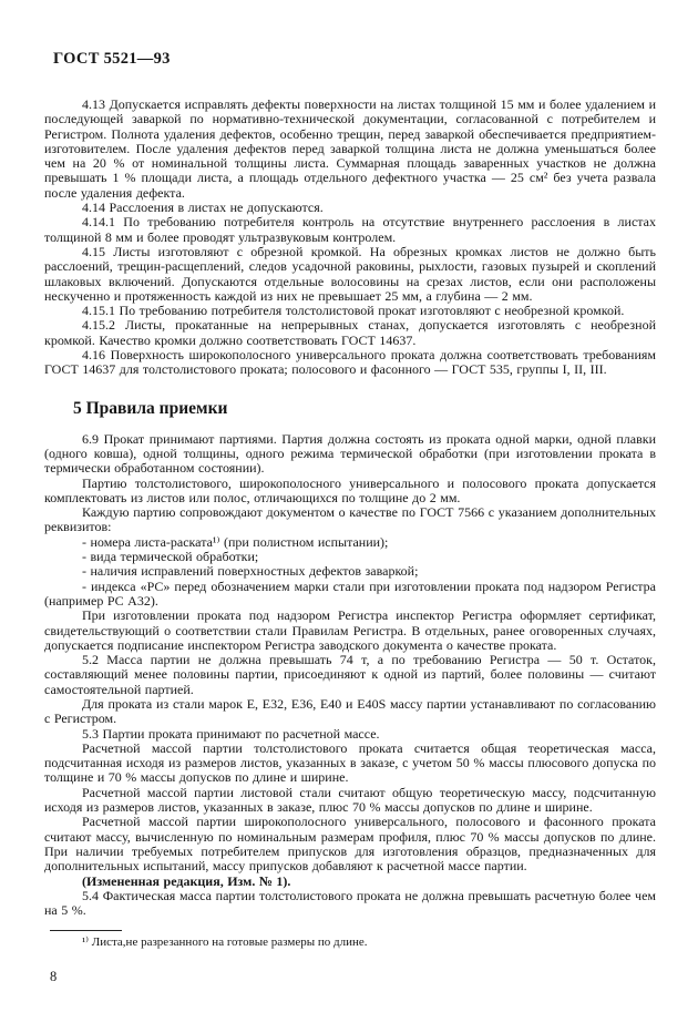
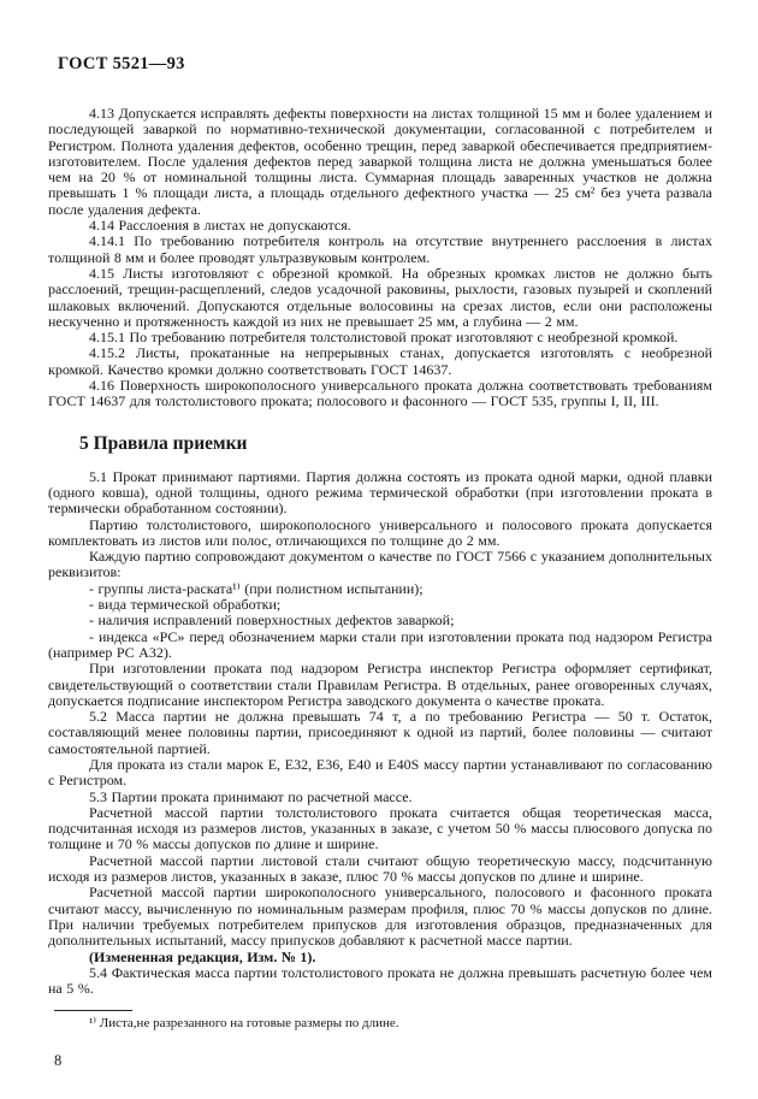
  ГОСТ 5521—93
  4.13 Допускается исправлять дефекты поверхности на листах толщиной 15 мм и более удалением и последующей заваркой по нормативно-технической документации, согласованной с потребителем и Регистром. Полнота удаления дефектов, особенно трещин, перед заваркой обеспечивается предприятием-изготовителем. После удаления дефектов перед заваркой толщина листа не должна уменьшаться более чем на 20 % от номинальной толщины листа. Суммарная площадь заваренных участков не должна превышать 1 % площади листа, а площадь отдельного дефектного участка — 25 см² без учета развала после удаления дефекта.
  4.14 Расслоения в листах не допускаются.
  4.14.1 По требованию потребителя контроль на отсутствие внутреннего расслоения в листах толщиной 8 мм и более проводят ультразвуковым контролем.
  4.15 Листы изготовляют с обрезной кромкой. На обрезных кромках листов не должно быть расслоений, трещин-расщеплений, следов усадочной раковины, рыхлости, газовых пузырей и скоплений шлаковых включений. Допускаются отдельные волосовины на срезах листов, если они расположены нескученно и протяженность каждой из них не превышает 25 мм, а глубина — 2 мм.
  4.15.1 По требованию потребителя толстолистовой прокат изготовляют с необрезной кромкой.
  4.15.2 Листы, прокатанные на непрерывных станах, допускается изготовлять с необрезной кромкой. Качество кромки должно соответствовать ГОСТ 14637.
  4.16 Поверхность широкополосного универсального проката должна соответствовать требованиям ГОСТ 14637 для толстолистового проката; полосового и фасонного — ГОСТ 535, группы I, II, III.
  5 Правила приемки
- 6.9 Прокат принимают партиями. Партия должна состоять из проката одной марки, одной плавки (одного ковша), одной толщины, одного режима термической обработки (при изготовлении проката в термически обработанном состоянии).
+ 5.1 Прокат принимают партиями. Партия должна состоять из проката одной марки, одной плавки (одного ковша), одной толщины, одного режима термической обработки (при изготовлении проката в термически обработанном состоянии).
  Партию толстолистового, широкополосного универсального и полосового проката допускается комплектовать из листов или полос, отличающихся по толщине до 2 мм.
  Каждую партию сопровождают документом о качестве по ГОСТ 7566 с указанием дополнительных реквизитов:
- - номера листа-раската¹⁾ (при полистном испытании);
+ - группы листа-раската¹⁾ (при полистном испытании);
  - вида термической обработки;
  - наличия исправлений поверхностных дефектов заваркой;
  - индекса «РС» перед обозначением марки стали при изготовлении проката под надзором Регистра (например РС А32).
  При изготовлении проката под надзором Регистра инспектор Регистра оформляет сертификат, свидетельствующий о соответствии стали Правилам Регистра. В отдельных, ранее оговоренных случаях, допускается подписание инспектором Регистра заводского документа о качестве проката.
  5.2 Масса партии не должна превышать 74 т, а по требованию Регистра — 50 т. Остаток, составляющий менее половины партии, присоединяют к одной из партий, более половины — считают самостоятельной партией.
  Для проката из стали марок Е, Е32, Е36, Е40 и Е40S массу партии устанавливают по согласованию с Регистром.
  5.3 Партии проката принимают по расчетной массе.
  Расчетной массой партии толстолистового проката считается общая теоретическая масса, подсчитанная исходя из размеров листов, указанных в заказе, с учетом 50 % массы плюсового допуска по толщине и 70 % массы допусков по длине и ширине.
  Расчетной массой партии листовой стали считают общую теоретическую массу, подсчитанную исходя из размеров листов, указанных в заказе, плюс 70 % массы допусков по длине и ширине.
  Расчетной массой партии широкополосного универсального, полосового и фасонного проката считают массу, вычисленную по номинальным размерам профиля, плюс 70 % массы допусков по длине. При наличии требуемых потребителем припусков для изготовления образцов, предназначенных для дополнительных испытаний, массу припусков добавляют к расчетной массе партии.
  (Измененная редакция, Изм. № 1).
  5.4 Фактическая масса партии толстолистового проката не должна превышать расчетную более чем на 5 %.
  ¹⁾ Листа,не разрезанного на готовые размеры по длине.
  8
